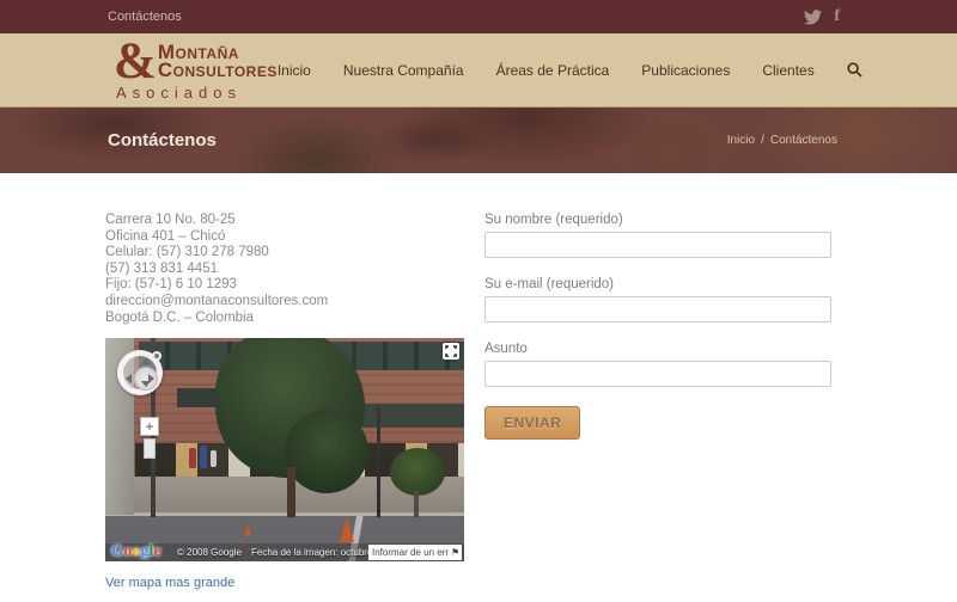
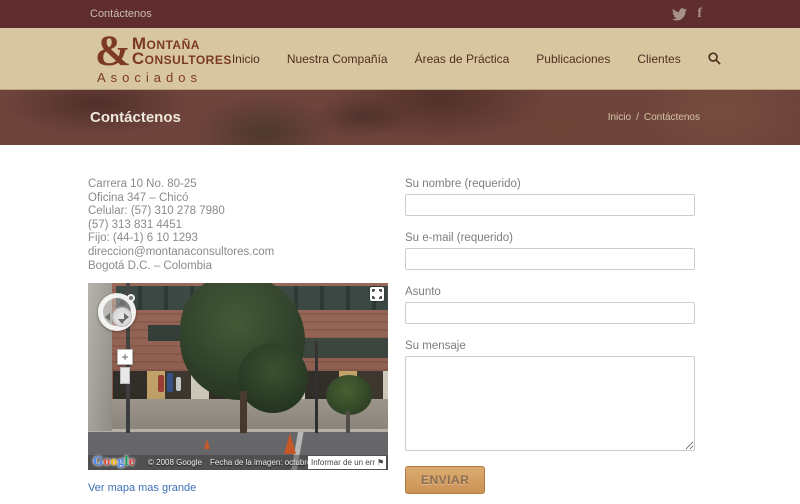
  Contáctenos
  f
  &
  Montaña
  Consultores
  Asociados
  Inicio
  Nuestra Compañía
  Áreas de Práctica
  Publicaciones
  Clientes
  Contáctenos
  Inicio
  /
  Contáctenos
  Carrera 10 No. 80-25
- Oficina 401 – Chicó
+ Oficina 347 – Chicó
  Celular: (57) 310 278 7980
  (57) 313 831 4451
- Fijo: (57-1) 6 10 1293
+ Fijo: (44-1) 6 10 1293
  direccion@montanaconsultores.com
  Bogotá D.C. – Colombia
  +
  Google
  © 2008 Google
  Fecha de la imagen: octubr
  Informar de un err
  ⚑
  Ver mapa mas grande
  Su nombre (requerido)
  Su e-mail (requerido)
  Asunto
+ Su mensaje
  ENVIAR
